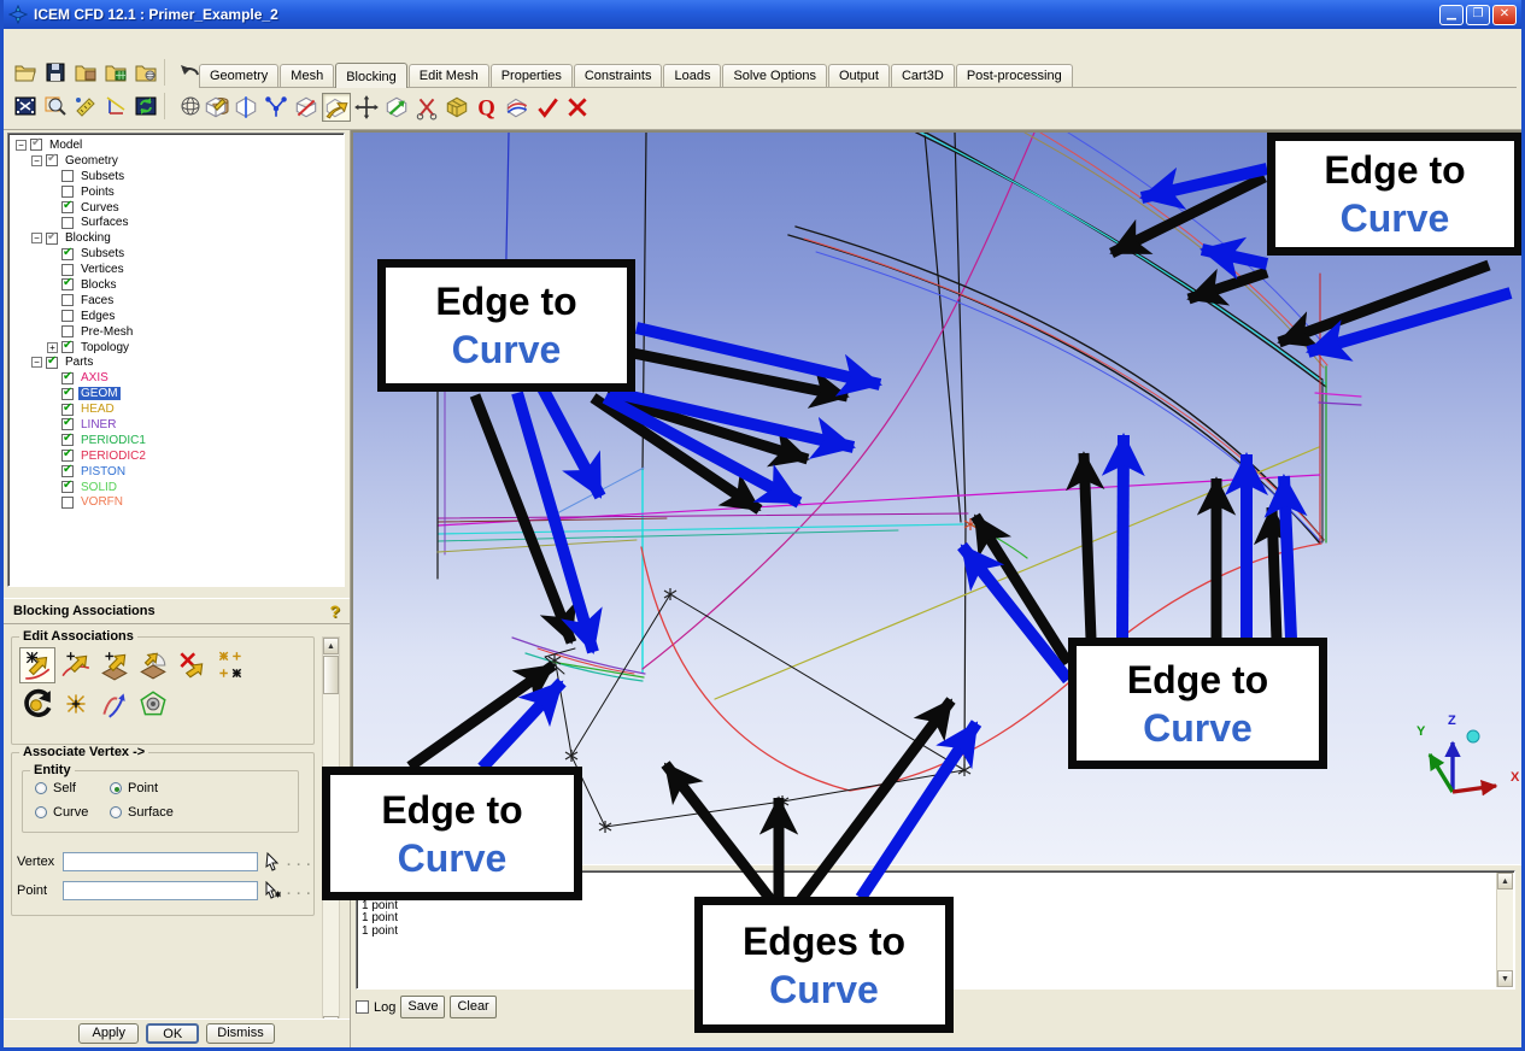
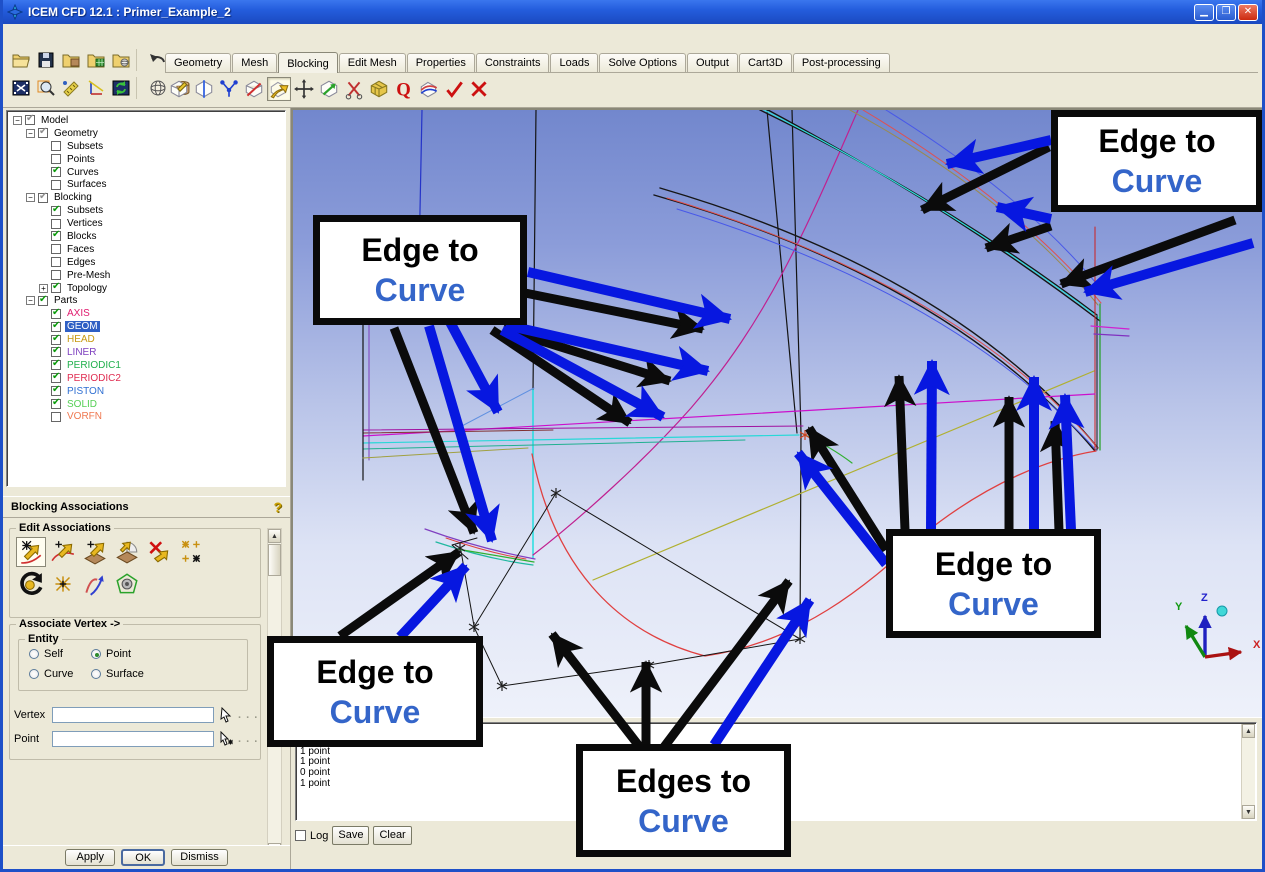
  ICEM CFD 12.1 : Primer_Example_2
  ▁
  ❐
  ✕
  Geometry
  Mesh
  Blocking
  Edit Mesh
  Properties
  Constraints
  Loads
  Solve Options
  Output
  Cart3D
  Post-processing
  Q
  Model
  Geometry
  Subsets
  Points
  Curves
  Surfaces
  Blocking
  Subsets
  Vertices
  Blocks
  Faces
  Edges
  Pre-Mesh
  Topology
  Parts
  AXIS
  GEOM
  HEAD
  LINER
  PERIODIC1
  PERIODIC2
  PISTON
  SOLID
  VORFN
  Blocking Associations
  ?
  Edit Associations
  Associate Vertex ->
  Entity
  Self
  Point
  Curve
  Surface
  Vertex
  . . .
  Point
  . . .
  Apply
  OK
  Dismiss
  Z
  Y
  X
  1 point
  1 point
+ 0 point
  1 point
  Log
  Save
  Clear
  Edge to
  Curve
  Edge to
  Curve
  Edge to
  Curve
  Edge to
  Curve
  Edges to
  Curve
